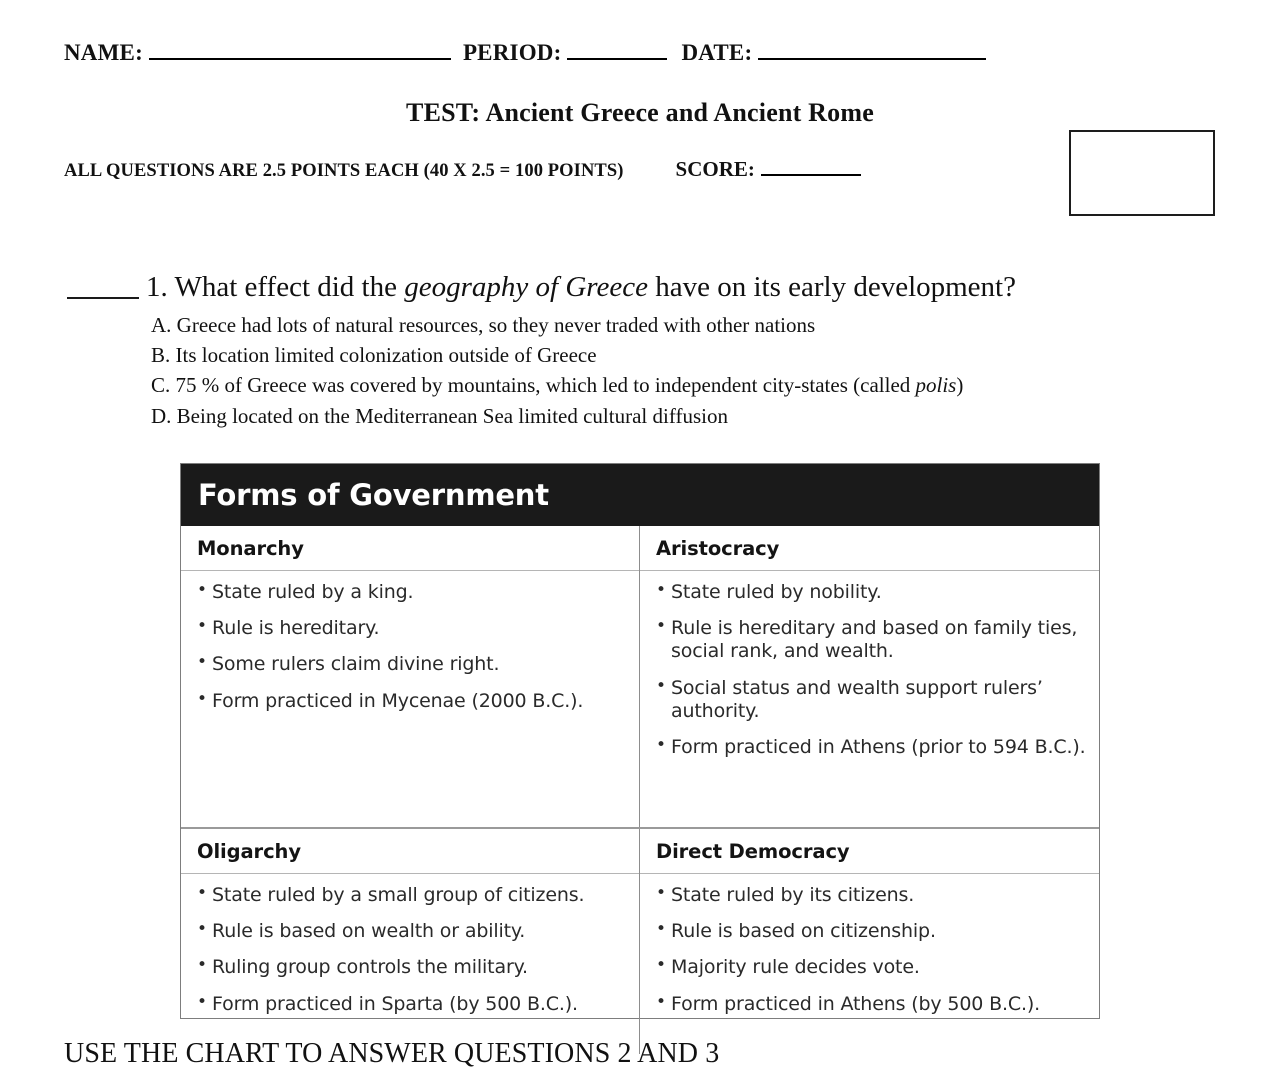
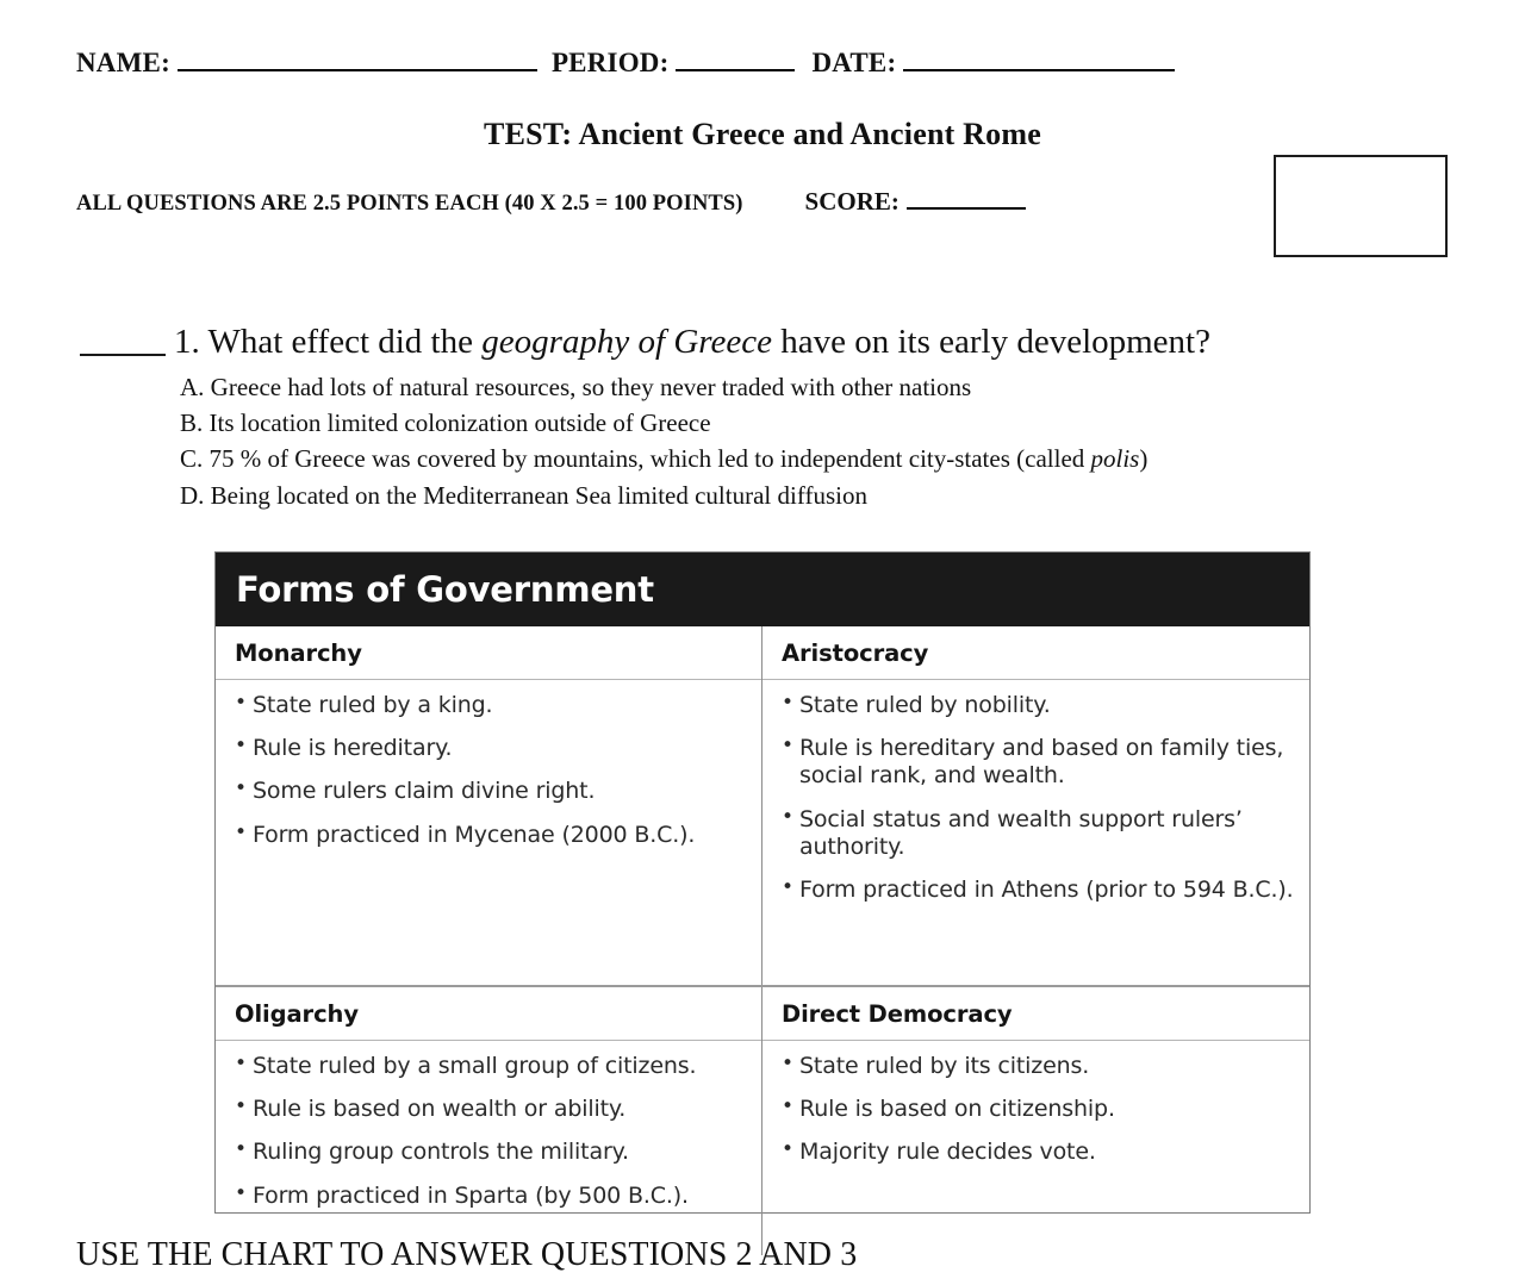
  NAME:
  PERIOD:
  DATE:
  TEST: Ancient Greece and Ancient Rome
  ALL QUESTIONS ARE 2.5 POINTS EACH (40 X 2.5 = 100 POINTS)
  SCORE:
  1. What effect did the geography of Greece have on its early development?
  A. Greece had lots of natural resources, so they never traded with other nations
  B. Its location limited colonization outside of Greece
  C. 75 % of Greece was covered by mountains, which led to independent city-states (called polis)
  D. Being located on the Mediterranean Sea limited cultural diffusion
  Forms of Government
  Monarchy
  State ruled by a king.
  Rule is hereditary.
  Some rulers claim divine right.
  Form practiced in Mycenae (2000 B.C.).
  Aristocracy
  State ruled by nobility.
  Rule is hereditary and based on family ties, social rank, and wealth.
  Social status and wealth support rulers’ authority.
  Form practiced in Athens (prior to 594 B.C.).
  Oligarchy
  State ruled by a small group of citizens.
  Rule is based on wealth or ability.
  Ruling group controls the military.
  Form practiced in Sparta (by 500 B.C.).
  Direct Democracy
  State ruled by its citizens.
  Rule is based on citizenship.
  Majority rule decides vote.
- Form practiced in Athens (by 500 B.C.).
  USE THE CHART TO ANSWER QUESTIONS 2 AND 3
